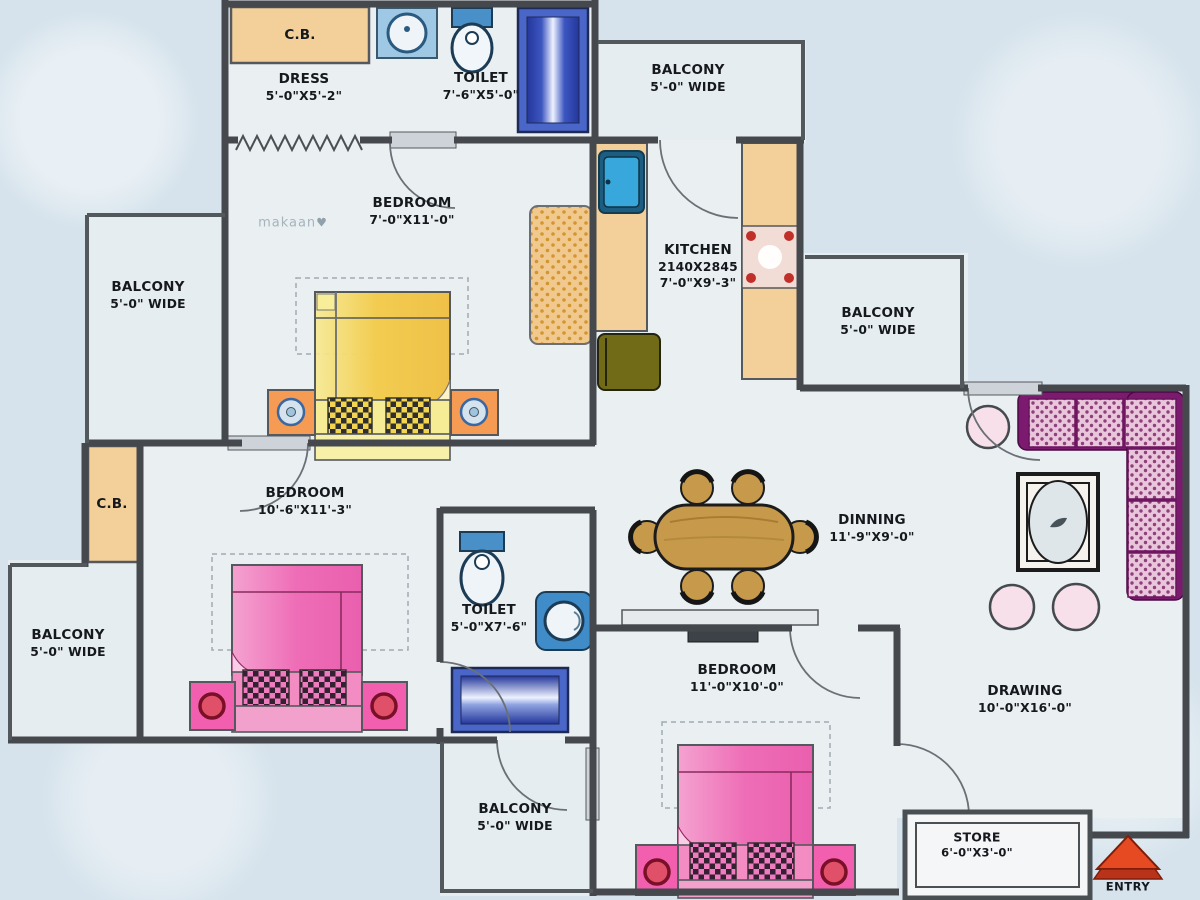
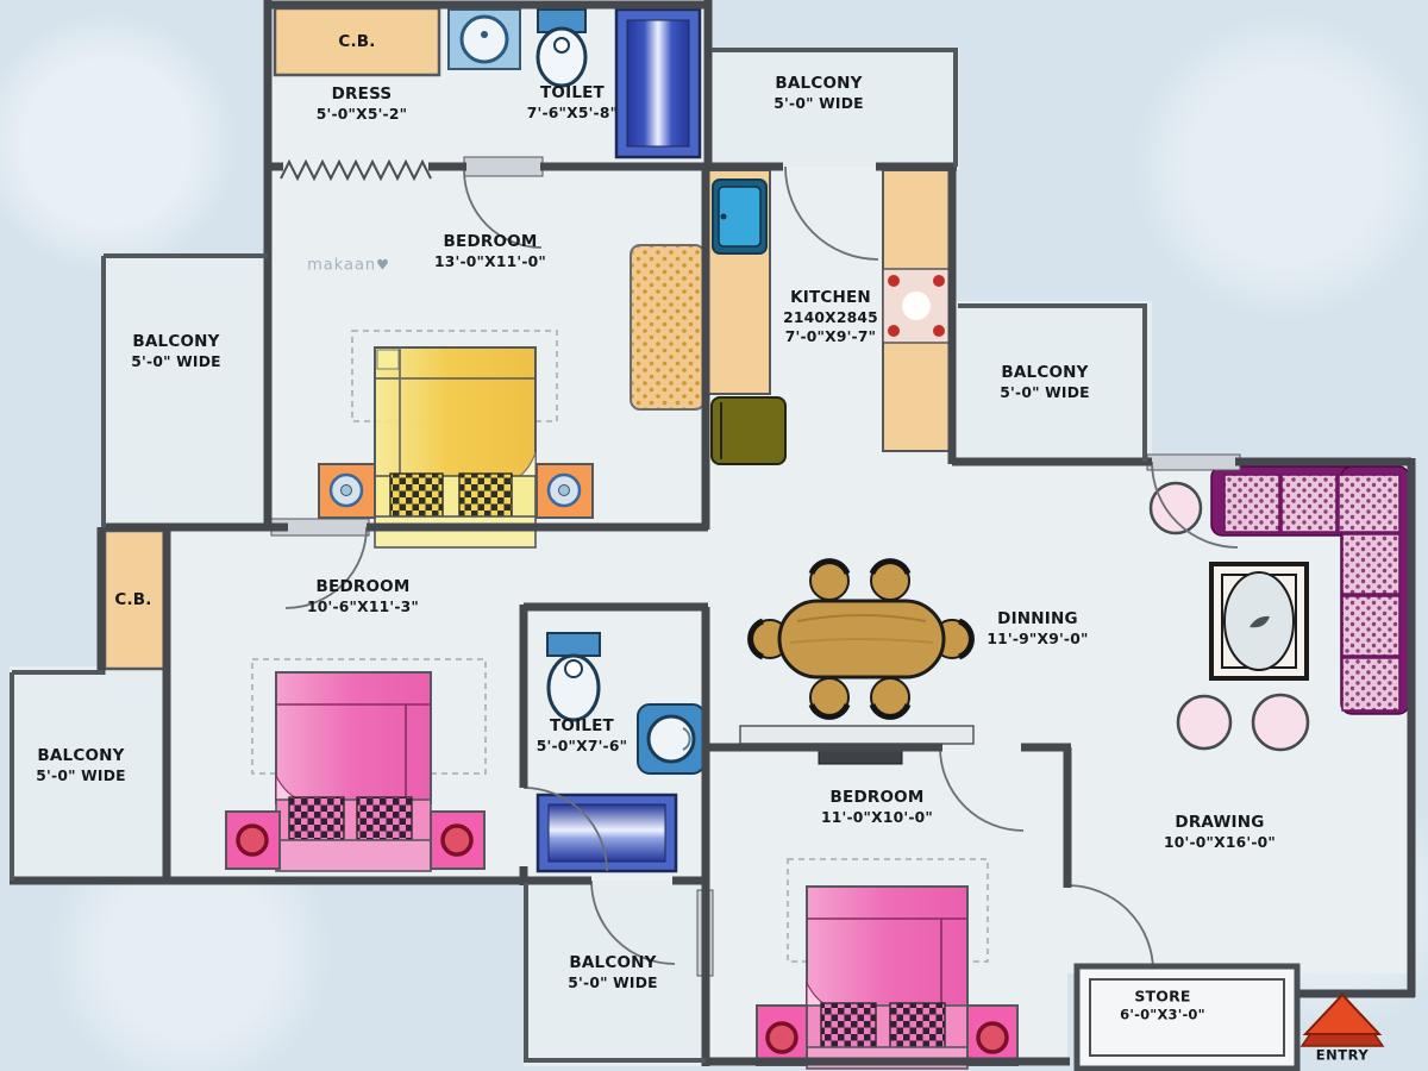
  makaan♥
  C.B.
  DRESS
  5'-0"X5'-2"
  TOILET
- 7'-6"X5'-0"
+ 7'-6"X5'-8"
  BALCONY
  5'-0" WIDE
  BEDROOM
- 7'-0"X11'-0"
+ 13'-0"X11'-0"
  KITCHEN
  2140X2845
- 7'-0"X9'-3"
+ 7'-0"X9'-7"
  BALCONY
  5'-0" WIDE
  BALCONY
  5'-0" WIDE
  C.B.
  BEDROOM
  10'-6"X11'-3"
  BALCONY
  5'-0" WIDE
  TOILET
  5'-0"X7'-6"
  DINNING
  11'-9"X9'-0"
  BEDROOM
  11'-0"X10'-0"
  DRAWING
  10'-0"X16'-0"
  BALCONY
  5'-0" WIDE
  STORE
  6'-0"X3'-0"
  ENTRY
